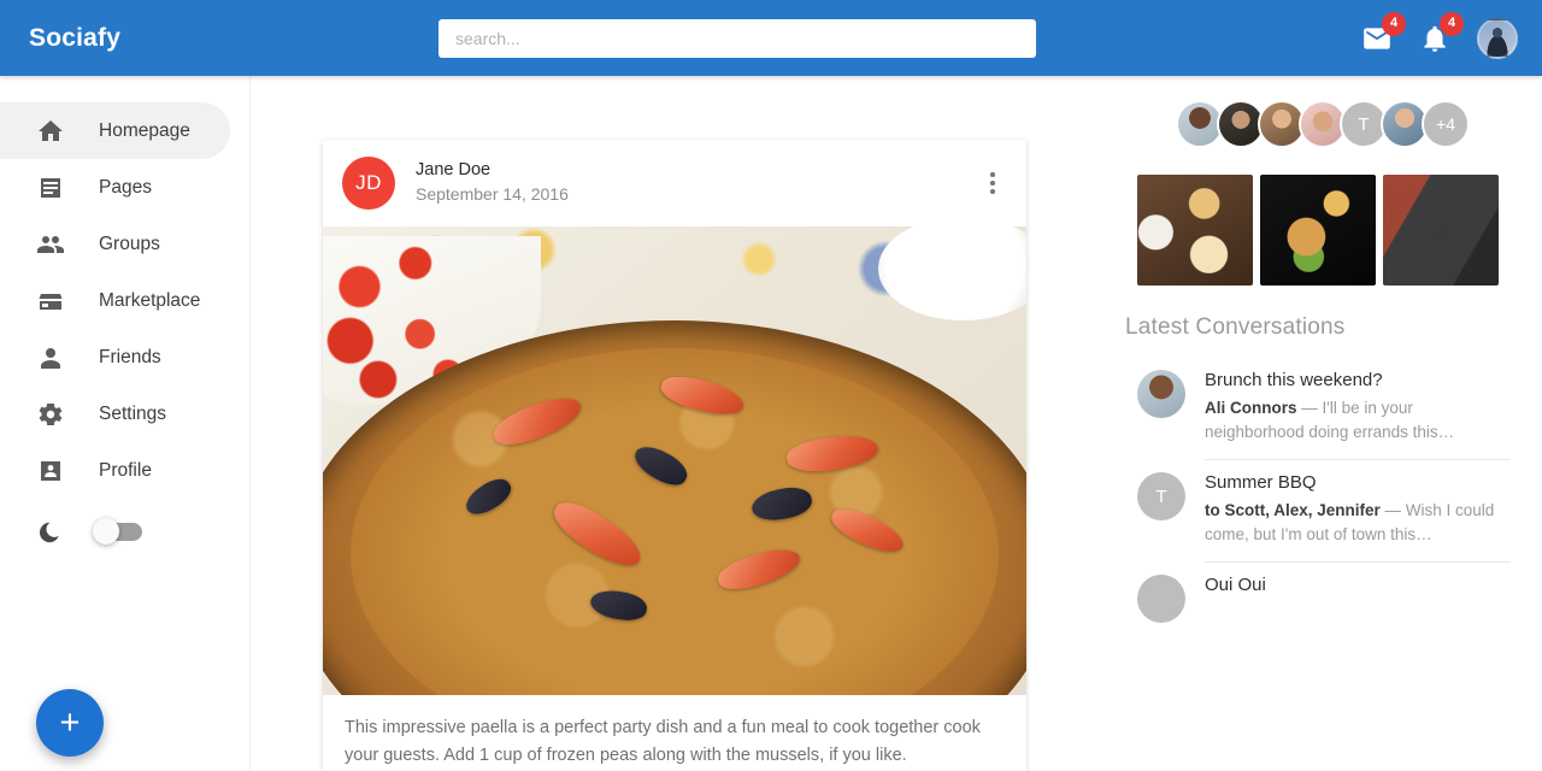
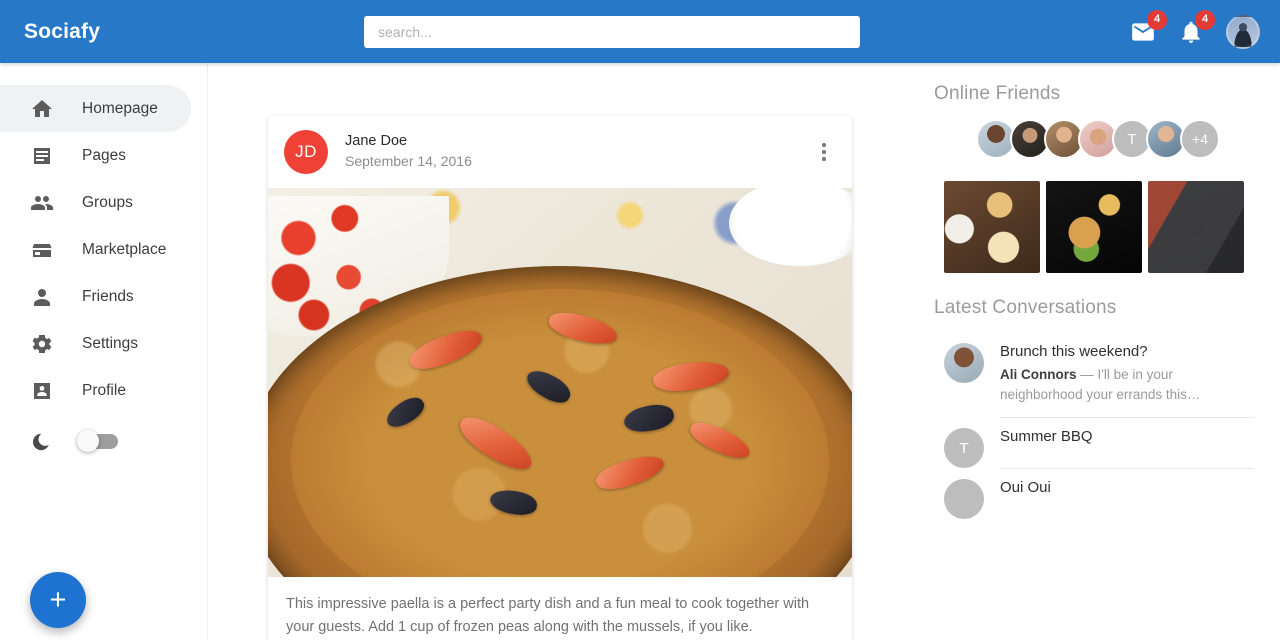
  Sociafy
  search...
  4
  4
  Homepage
  Pages
  Groups
  Marketplace
  Friends
  Settings
  Profile
  +
  JD
  Jane Doe
  September 14, 2016
- This impressive paella is a perfect party dish and a fun meal to cook together cook your guests. Add 1 cup of frozen peas along with the mussels, if you like.
+ This impressive paella is a perfect party dish and a fun meal to cook together with your guests. Add 1 cup of frozen peas along with the mussels, if you like.
+ Online Friends
  T
  +4
  Latest Conversations
  Brunch this weekend?
- Ali Connors — I'll be in your neighborhood doing errands this…
+ Ali Connors — I'll be in your neighborhood your errands this…
  T
  Summer BBQ
- to Scott, Alex, Jennifer — Wish I could come, but I'm out of town this…
  Oui Oui
